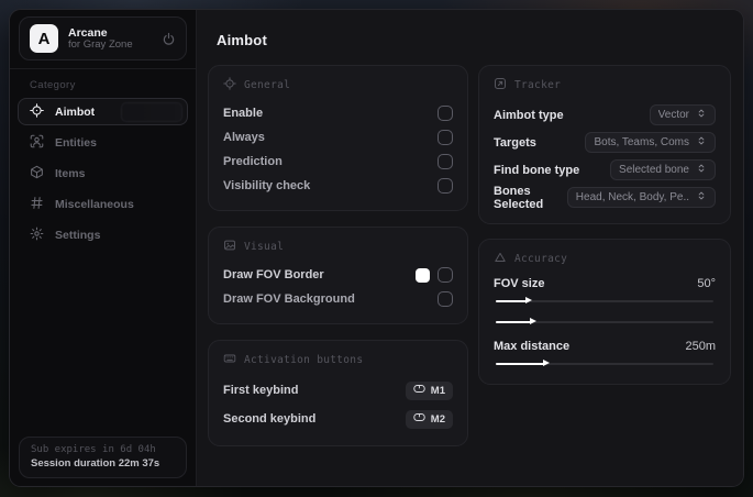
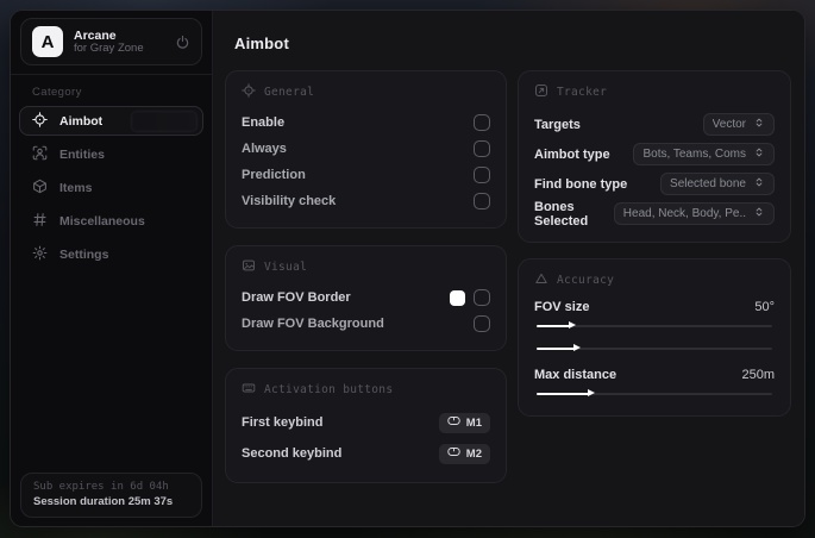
  A
  Arcane
  for Gray Zone
  Category
  Aimbot
  Entities
  Items
  Miscellaneous
  Settings
  Sub expires in 6d 04h
- Session duration 22m 37s
+ Session duration 25m 37s
  Aimbot
  General
  Enable
  Always
  Prediction
  Visibility check
  Visual
  Draw FOV Border
  Draw FOV Background
  Activation buttons
  First keybind
  M1
  Second keybind
  M2
  Tracker
- Aimbot type
+ Targets
  Vector
- Targets
+ Aimbot type
  Bots, Teams, Coms
  Find bone type
  Selected bone
  Bones Selected
  Head, Neck, Body, Pe..
  Accuracy
  FOV size
  50°
  Max distance
  250m
